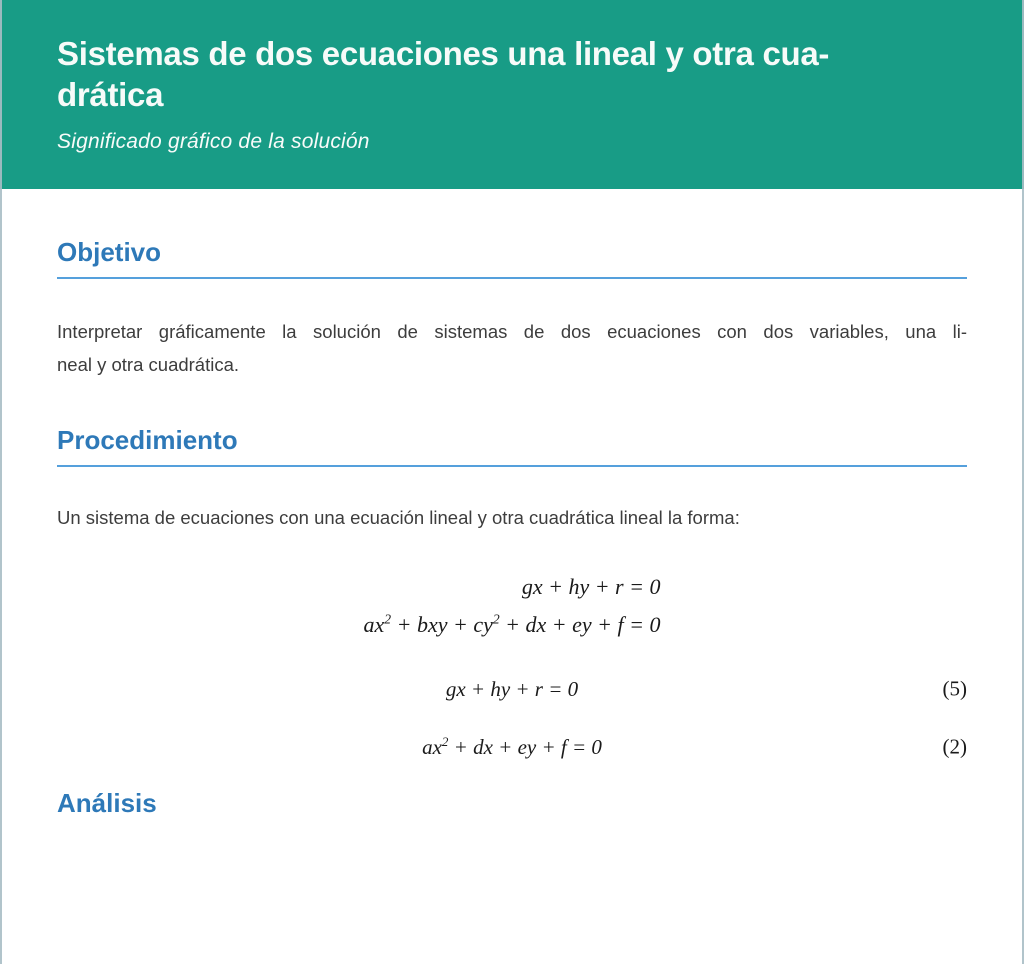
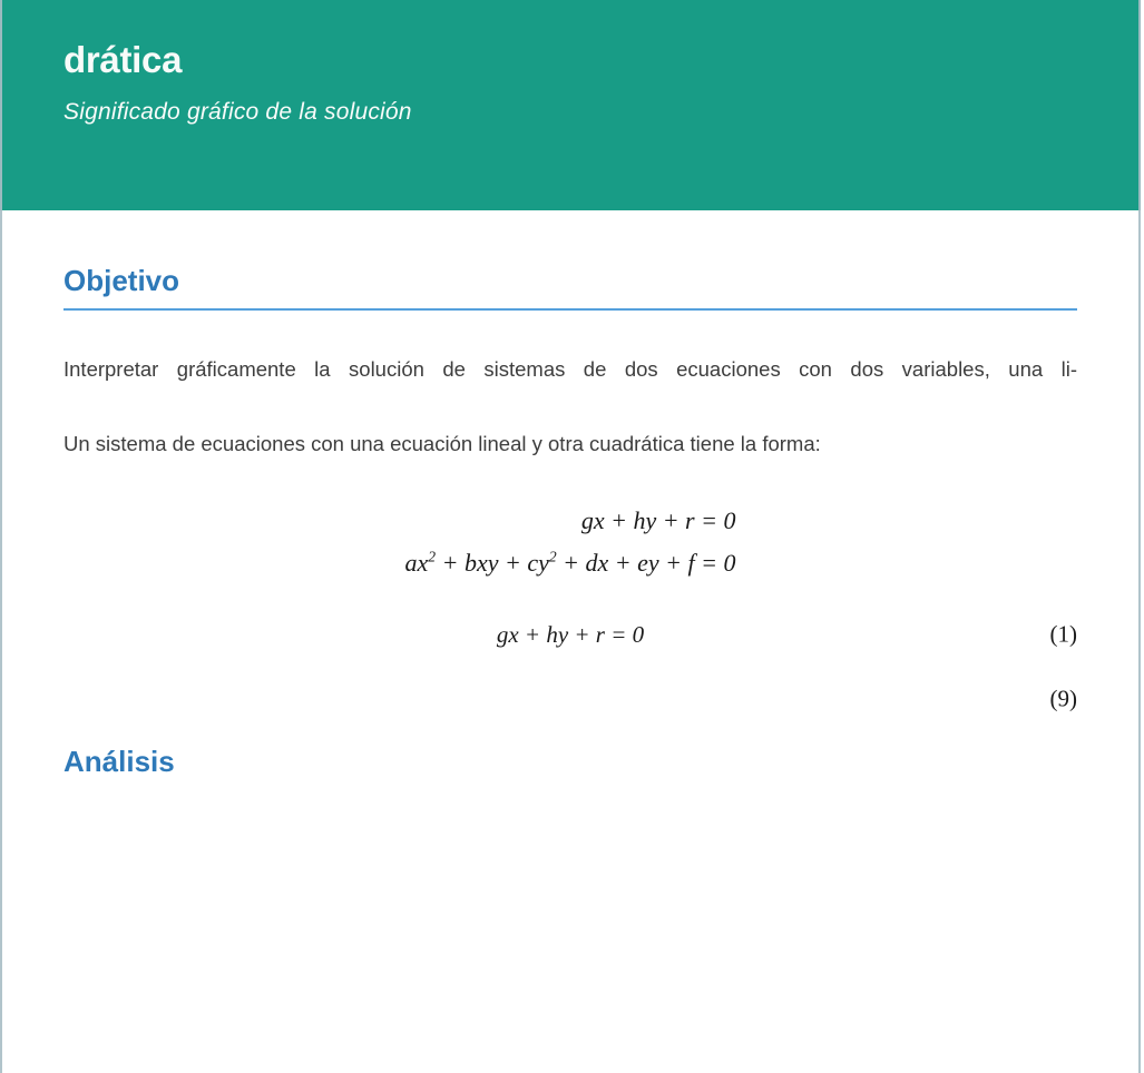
- Sistemas de dos ecuaciones una lineal y otra cua-
  drática
  Significado gráfico de la solución
  Objetivo
  Interpretar gráficamente la solución de sistemas de dos ecuaciones con dos variables, una li-
- neal y otra cuadrática.
- Procedimiento
- Un sistema de ecuaciones con una ecuación lineal y otra cuadrática lineal la forma:
+ Un sistema de ecuaciones con una ecuación lineal y otra cuadrática tiene la forma:
  gx + hy + r = 0
  ax2 + bxy + cy2 + dx + ey + f = 0
  gx + hy + r = 0
- (5)
+ (1)
- ax2 + dx + ey + f = 0
- (2)
+ (9)
  Análisis
